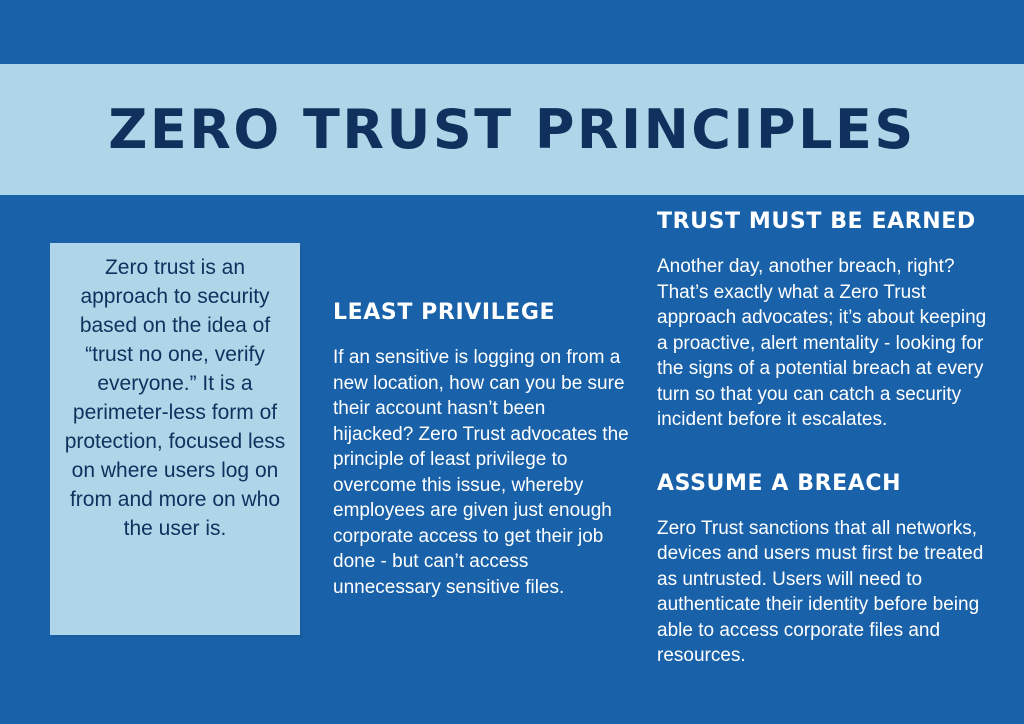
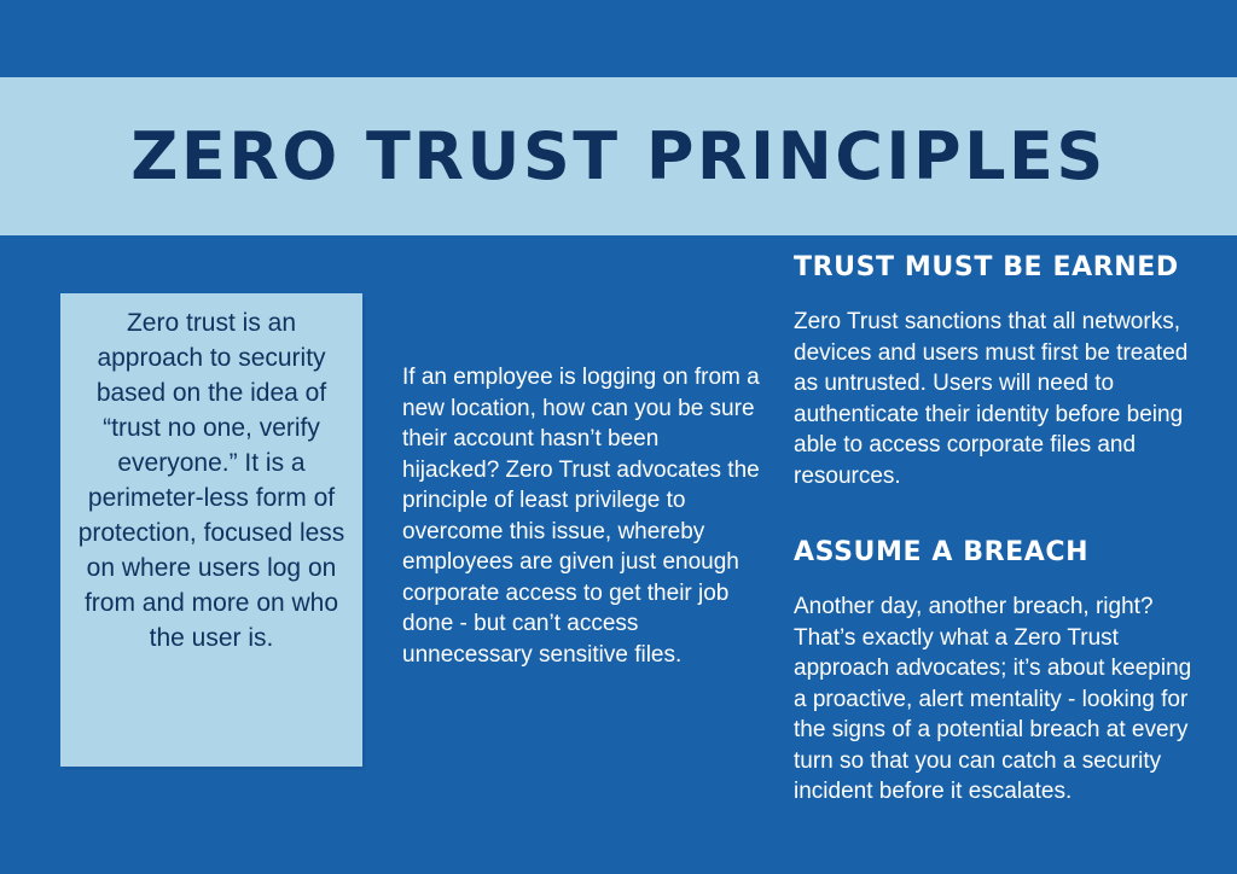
  ZERO TRUST PRINCIPLES
  Zero trust is an approach to security based on the idea of “trust no one, verify everyone.” It is a perimeter-less form of protection, focused less on where users log on from and more on who the user is.
- LEAST PRIVILEGE
- If an sensitive is logging on from a new location, how can you be sure their account hasn’t been hijacked? Zero Trust advocates the principle of least privilege to overcome this issue, whereby employees are given just enough corporate access to get their job done - but can’t access unnecessary sensitive files.
+ If an employee is logging on from a new location, how can you be sure their account hasn’t been hijacked? Zero Trust advocates the principle of least privilege to overcome this issue, whereby employees are given just enough corporate access to get their job done - but can’t access unnecessary sensitive files.
  TRUST MUST BE EARNED
- Another day, another breach, right? That’s exactly what a Zero Trust approach advocates; it’s about keeping a proactive, alert mentality - looking for the signs of a potential breach at every turn so that you can catch a security incident before it escalates.
+ Zero Trust sanctions that all networks, devices and users must first be treated as untrusted. Users will need to authenticate their identity before being able to access corporate files and resources.
  ASSUME A BREACH
- Zero Trust sanctions that all networks, devices and users must first be treated as untrusted. Users will need to authenticate their identity before being able to access corporate files and resources.
+ Another day, another breach, right? That’s exactly what a Zero Trust approach advocates; it’s about keeping a proactive, alert mentality - looking for the signs of a potential breach at every turn so that you can catch a security incident before it escalates.
